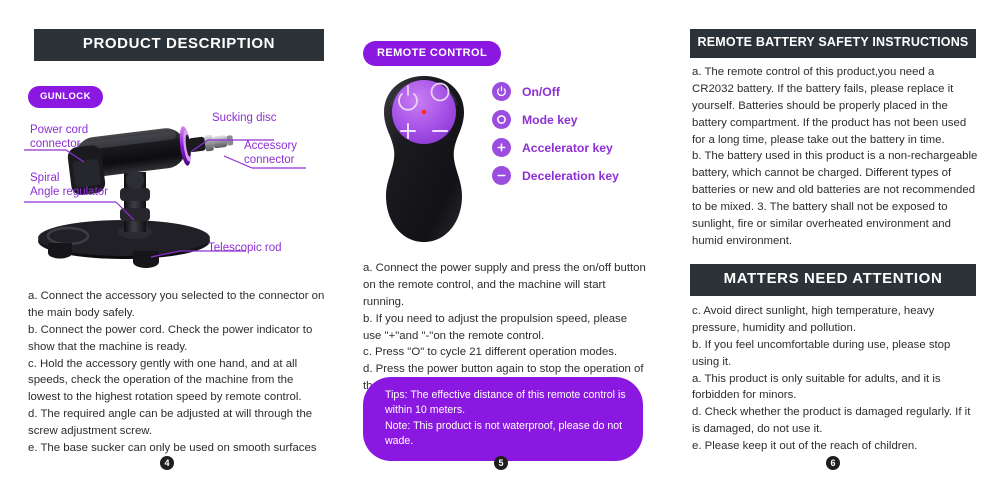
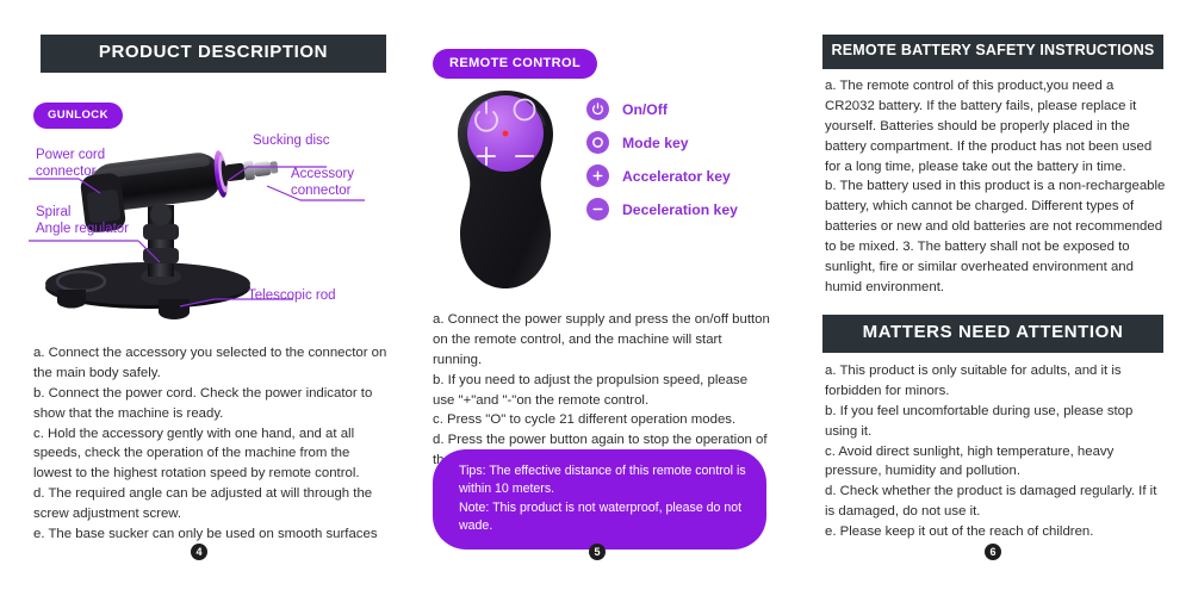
  PRODUCT DESCRIPTION
  GUNLOCK
  Sucking disc
  Accessory
  connector
  Power cord
  connector
  Spiral
  Angle regulator
  Telescopic rod
  a. Connect the accessory you selected to the connector on the main body safely.
  b. Connect the power cord. Check the power indicator to show that the machine is ready.
  c. Hold the accessory gently with one hand, and at all speeds, check the operation of the machine from the lowest to the highest rotation speed by remote control.
  d. The required angle can be adjusted at will through the screw adjustment screw.
  e. The base sucker can only be used on smooth surfaces
  REMOTE CONTROL
  On/Off
  Mode key
  Accelerator key
  Deceleration key
  a. Connect the power supply and press the on/off button on the remote control, and the machine will start running.
  b. If you need to adjust the propulsion speed, please use "+"and "-"on the remote control.
  c. Press "O" to cycle 21 different operation modes.
  d. Press the power button again to stop the operation of t
  Tips: The effective distance of this remote control is within 10 meters.
  Note: This product is not waterproof, please do not wade.
  REMOTE BATTERY SAFETY INSTRUCTIONS
  a. The remote control of this product,you need a CR2032 battery. If the battery fails, please replace it yourself. Batteries should be properly placed in the battery compartment. If the product has not been used for a long time, please take out the battery in time.
  b. The battery used in this product is a non-rechargeable battery, which cannot be charged. Different types of batteries or new and old batteries are not recommended to be mixed. 3. The battery shall not be exposed to sunlight, fire or similar overheated environment and humid environment.
  MATTERS NEED ATTENTION
- c. Avoid direct sunlight, high temperature, heavy pressure, humidity and pollution.
+ a. This product is only suitable for adults, and it is forbidden for minors.
  b. If you feel uncomfortable during use, please stop using it.
- a. This product is only suitable for adults, and it is forbidden for minors.
+ c. Avoid direct sunlight, high temperature, heavy pressure, humidity and pollution.
  d. Check whether the product is damaged regularly. If it is damaged, do not use it.
  e. Please keep it out of the reach of children.
  4
  5
  6
